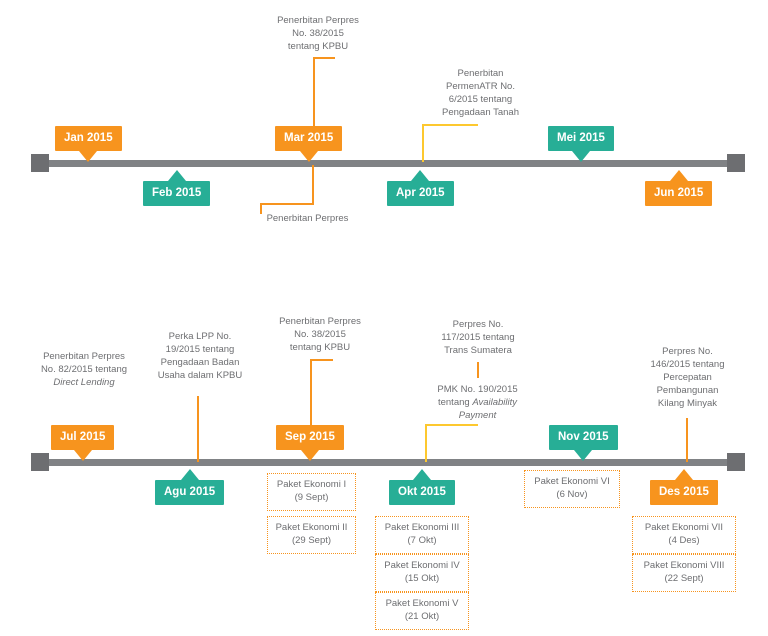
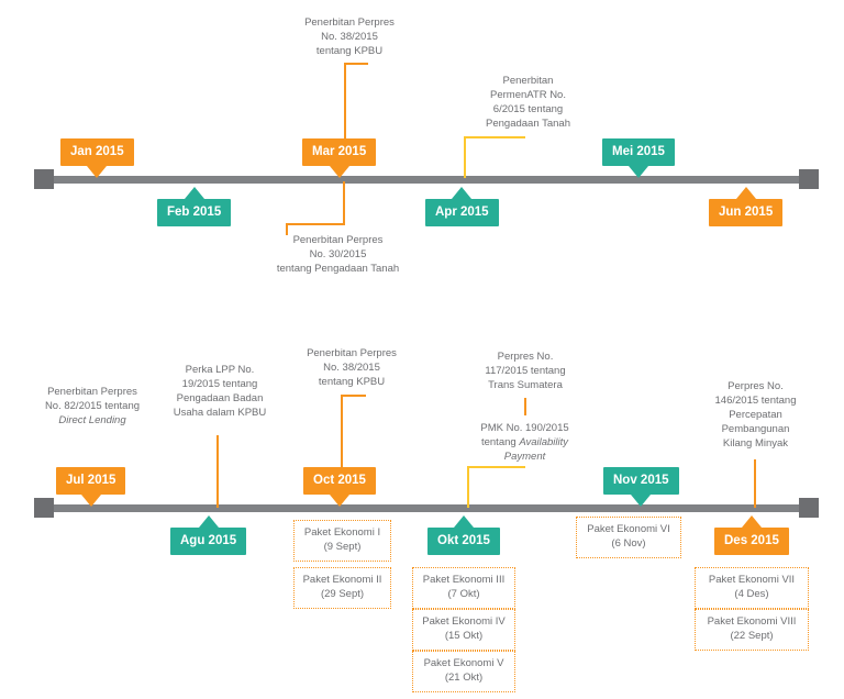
  Penerbitan Perpres
  No. 38/2015
  tentang KPBU
  Penerbitan
  PermenATR No.
  6/2015 tentang
  Pengadaan Tanah
  Jan 2015
  Mar 2015
  Mei 2015
  Feb 2015
  Apr 2015
  Jun 2015
  Penerbitan Perpres
+ No. 30/2015
+ tentang Pengadaan Tanah
  Penerbitan Perpres
  No. 82/2015 tentang
  Direct Lending
  Perka LPP No.
  19/2015 tentang
  Pengadaan Badan
  Usaha dalam KPBU
  Penerbitan Perpres
  No. 38/2015
  tentang KPBU
  Perpres No.
  117/2015 tentang
  Trans Sumatera
  PMK No. 190/2015
  tentang Availability
  Payment
  Perpres No.
  146/2015 tentang
  Percepatan
  Pembangunan
  Kilang Minyak
  Jul 2015
- Sep 2015
+ Oct 2015
  Nov 2015
  Agu 2015
  Okt 2015
  Des 2015
  Paket Ekonomi I
  (9 Sept)
  Paket Ekonomi II
  (29 Sept)
  Paket Ekonomi III
  (7 Okt)
  Paket Ekonomi IV
  (15 Okt)
  Paket Ekonomi V
  (21 Okt)
  Paket Ekonomi VI
  (6 Nov)
  Paket Ekonomi VII
  (4 Des)
  Paket Ekonomi VIII
  (22 Sept)
